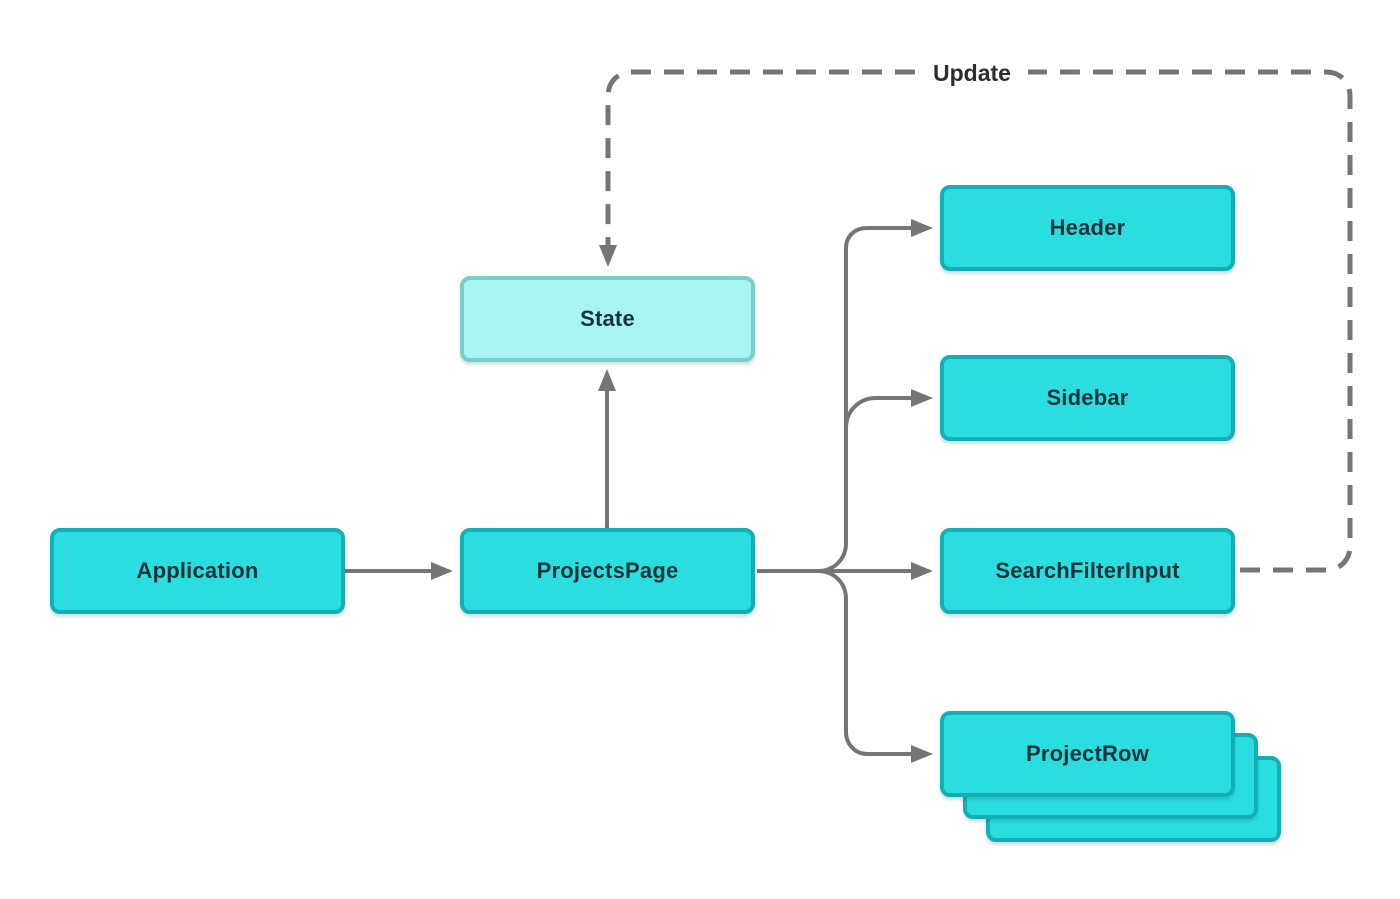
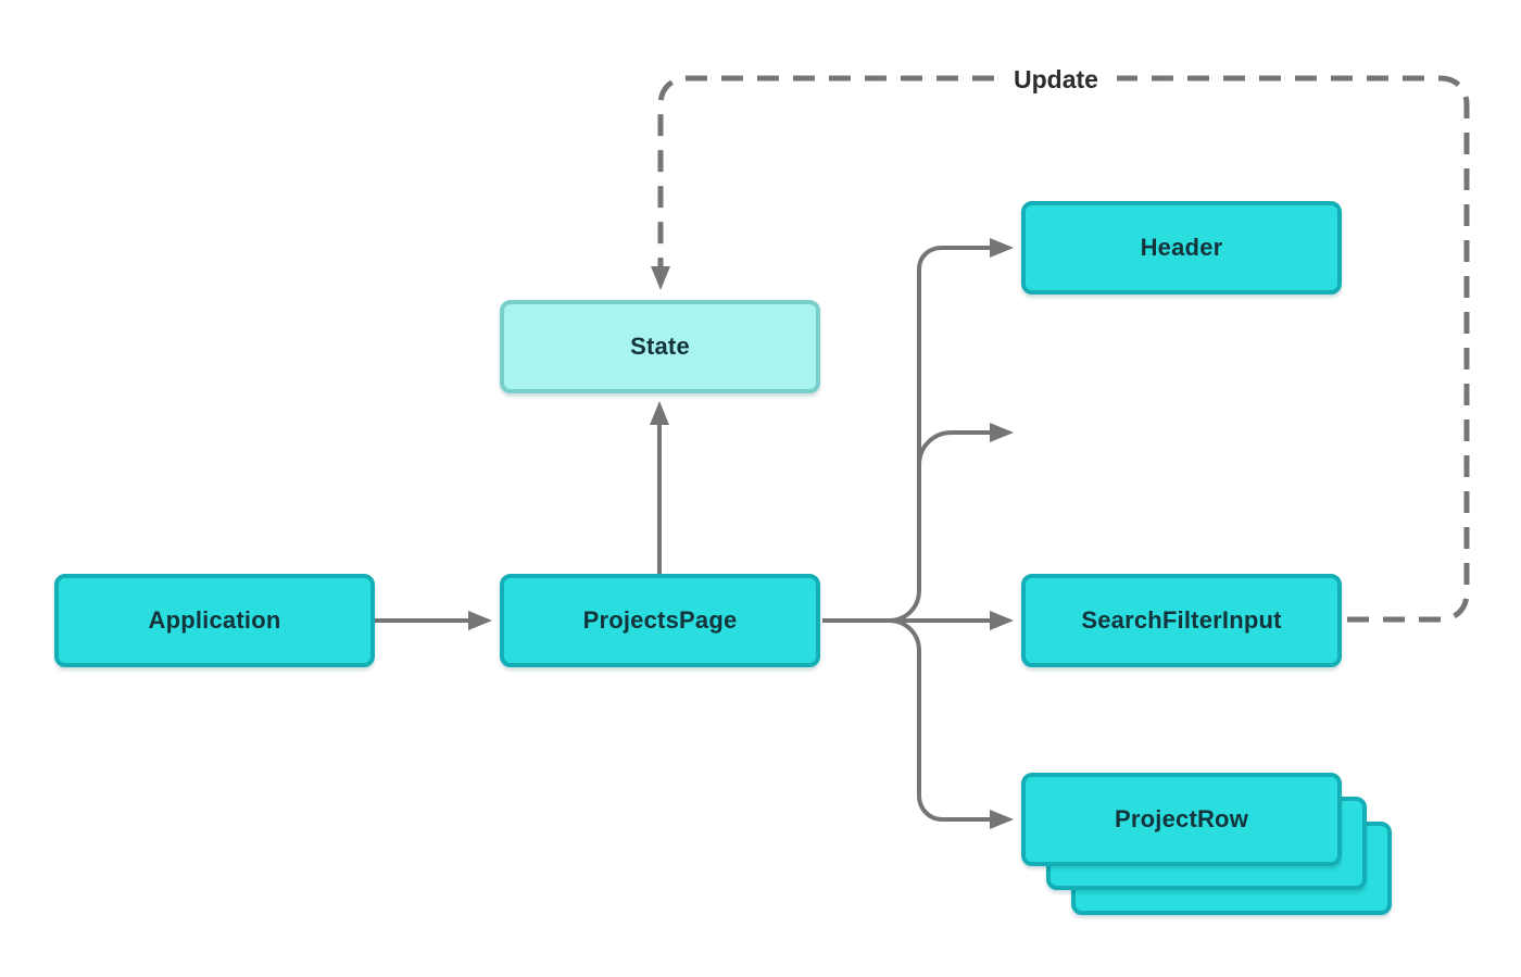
  Update
  Application
  ProjectsPage
  State
  Header
- Sidebar
  SearchFilterInput
  ProjectRow
